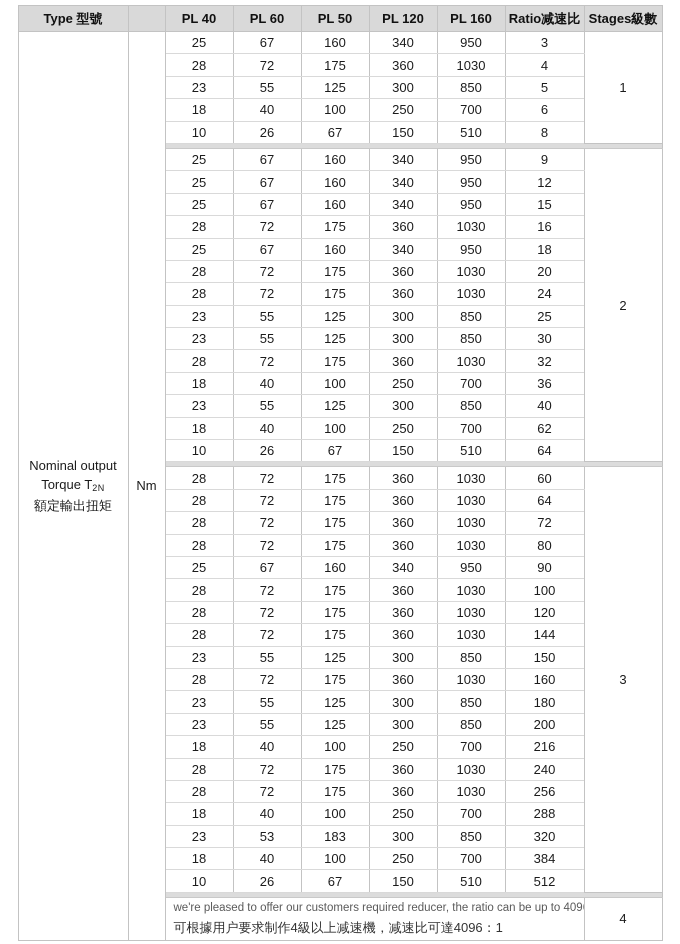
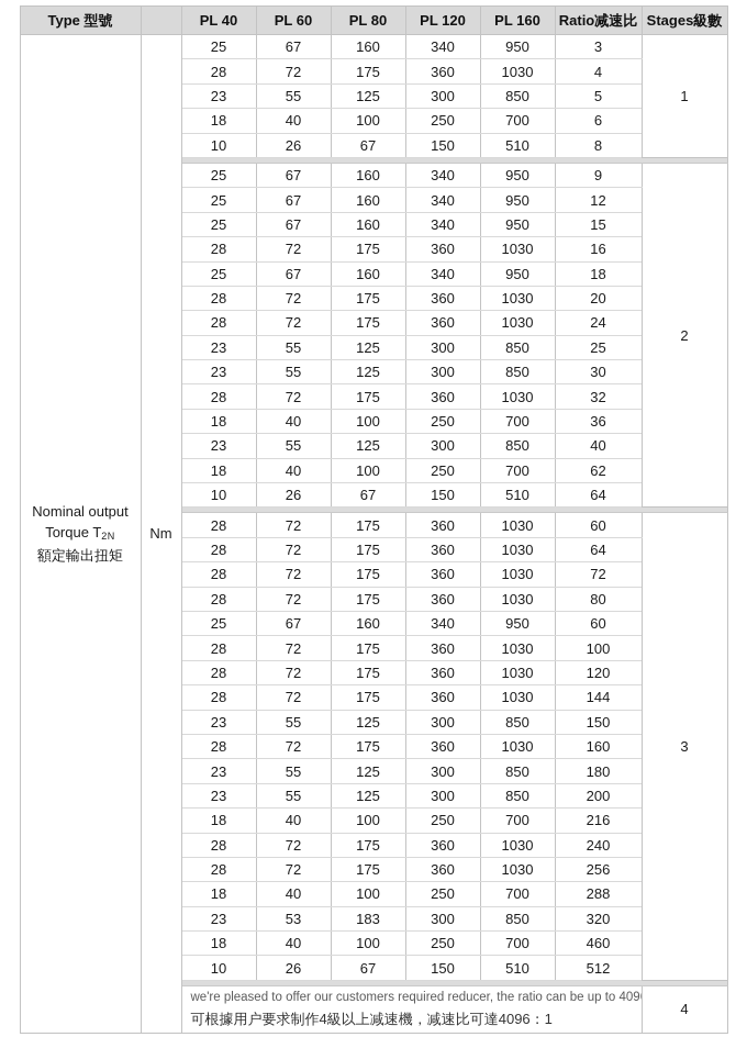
- Type 型號		PL 40	PL 60	PL 50	PL 120	PL 160	Ratio减速比	Stages級數
+ Type 型號		PL 40	PL 60	PL 80	PL 120	PL 160	Ratio减速比	Stages級數
  Nominal outputTorque T2N額定輸出扭矩	Nm	25	67	160	340	950	3	1
  28	72	175	360	1030	4
  23	55	125	300	850	5
  18	40	100	250	700	6
  10	26	67	150	510	8
  25	67	160	340	950	9	2
  25	67	160	340	950	12
  25	67	160	340	950	15
  28	72	175	360	1030	16
  25	67	160	340	950	18
  28	72	175	360	1030	20
  28	72	175	360	1030	24
  23	55	125	300	850	25
  23	55	125	300	850	30
  28	72	175	360	1030	32
  18	40	100	250	700	36
  23	55	125	300	850	40
  18	40	100	250	700	62
  10	26	67	150	510	64
  28	72	175	360	1030	60	3
  28	72	175	360	1030	64
  28	72	175	360	1030	72
  28	72	175	360	1030	80
- 25	67	160	340	950	90
+ 25	67	160	340	950	60
  28	72	175	360	1030	100
  28	72	175	360	1030	120
  28	72	175	360	1030	144
  23	55	125	300	850	150
  28	72	175	360	1030	160
  23	55	125	300	850	180
  23	55	125	300	850	200
  18	40	100	250	700	216
  28	72	175	360	1030	240
  28	72	175	360	1030	256
  18	40	100	250	700	288
  23	53	183	300	850	320
- 18	40	100	250	700	384
+ 18	40	100	250	700	460
  10	26	67	150	510	512
  we're pleased to offer our customers required reducer, the ratio can be up to 409可根據用户要求制作4級以上减速機，减速比可達4096：1	4
